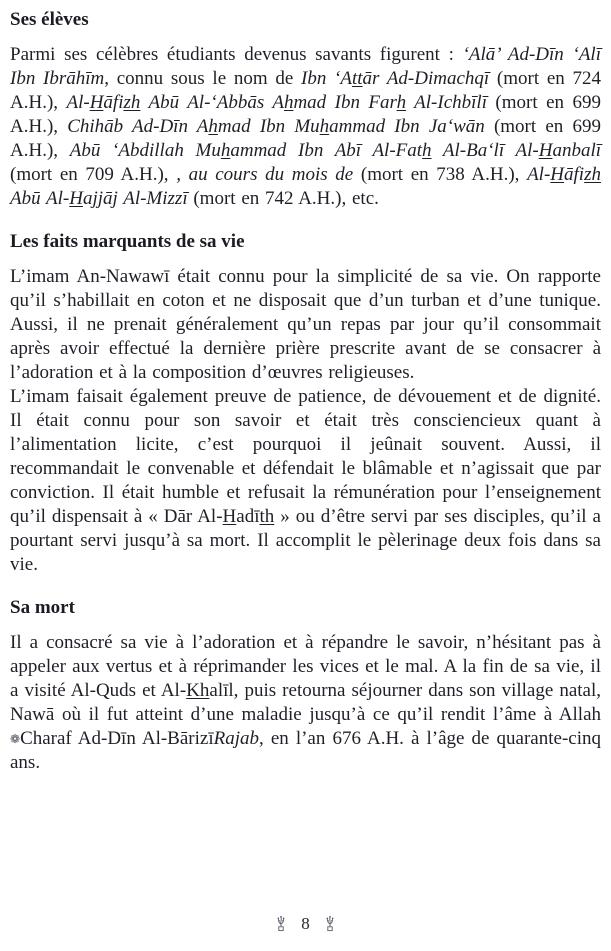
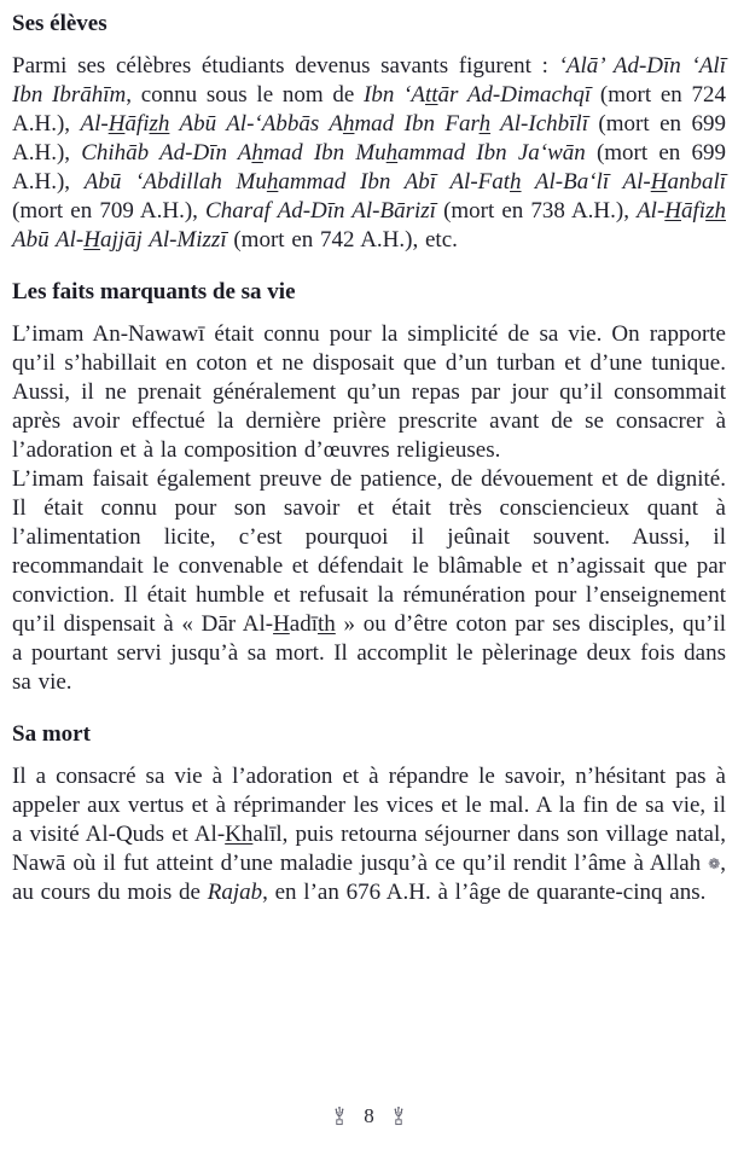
  Ses élèves
- Parmi ses célèbres étudiants devenus savants figurent : ‘Alā’ Ad-Dīn ‘Alī Ibn Ibrāhīm, connu sous le nom de Ibn ‘Attār Ad-Dimachqī (mort en 724 A.H.), Al-Hāfizh Abū Al-‘Abbās Ahmad Ibn Farh Al-Ichbīlī (mort en 699 A.H.), Chihāb Ad-Dīn Ahmad Ibn Muhammad Ibn Ja‘wān (mort en 699 A.H.), Abū ‘Abdillah Muhammad Ibn Abī Al-Fath Al-Ba‘lī Al-Hanbalī (mort en 709 A.H.), , au cours du mois de (mort en 738 A.H.), Al-Hāfizh Abū Al-Hajjāj Al-Mizzī (mort en 742 A.H.), etc.
+ Parmi ses célèbres étudiants devenus savants figurent : ‘Alā’ Ad-Dīn ‘Alī Ibn Ibrāhīm, connu sous le nom de Ibn ‘Attār Ad-Dimachqī (mort en 724 A.H.), Al-Hāfizh Abū Al-‘Abbās Ahmad Ibn Farh Al-Ichbīlī (mort en 699 A.H.), Chihāb Ad-Dīn Ahmad Ibn Muhammad Ibn Ja‘wān (mort en 699 A.H.), Abū ‘Abdillah Muhammad Ibn Abī Al-Fath Al-Ba‘lī Al-Hanbalī (mort en 709 A.H.), Charaf Ad-Dīn Al-Bārizī (mort en 738 A.H.), Al-Hāfizh Abū Al-Hajjāj Al-Mizzī (mort en 742 A.H.), etc.
  Les faits marquants de sa vie
  L’imam An-Nawawī était connu pour la simplicité de sa vie. On rapporte qu’il s’habillait en coton et ne disposait que d’un turban et d’une tunique. Aussi, il ne prenait généralement qu’un repas par jour qu’il consommait après avoir effectué la dernière prière prescrite avant de se consacrer à l’adoration et à la composition d’œuvres religieuses.
- L’imam faisait également preuve de patience, de dévouement et de dignité. Il était connu pour son savoir et était très consciencieux quant à l’alimentation licite, c’est pourquoi il jeûnait souvent. Aussi, il recommandait le convenable et défendait le blâmable et n’agissait que par conviction. Il était humble et refusait la rémunération pour l’enseignement qu’il dispensait à « Dār Al-Hadīth » ou d’être servi par ses disciples, qu’il a pourtant servi jusqu’à sa mort. Il accomplit le pèlerinage deux fois dans sa vie.
+ L’imam faisait également preuve de patience, de dévouement et de dignité. Il était connu pour son savoir et était très consciencieux quant à l’alimentation licite, c’est pourquoi il jeûnait souvent. Aussi, il recommandait le convenable et défendait le blâmable et n’agissait que par conviction. Il était humble et refusait la rémunération pour l’enseignement qu’il dispensait à « Dār Al-Hadīth » ou d’être coton par ses disciples, qu’il a pourtant servi jusqu’à sa mort. Il accomplit le pèlerinage deux fois dans sa vie.
  Sa mort
- Il a consacré sa vie à l’adoration et à répandre le savoir, n’hésitant pas à appeler aux vertus et à réprimander les vices et le mal. A la fin de sa vie, il a visité Al-Quds et Al-Khalīl, puis retourna séjourner dans son village natal, Nawā où il fut atteint d’une maladie jusqu’à ce qu’il rendit l’âme à Allah ❁Charaf Ad-Dīn Al-BārizīRajab, en l’an 676 A.H. à l’âge de quarante-cinq ans.
+ Il a consacré sa vie à l’adoration et à répandre le savoir, n’hésitant pas à appeler aux vertus et à réprimander les vices et le mal. A la fin de sa vie, il a visité Al-Quds et Al-Khalīl, puis retourna séjourner dans son village natal, Nawā où il fut atteint d’une maladie jusqu’à ce qu’il rendit l’âme à Allah ❁, au cours du mois de Rajab, en l’an 676 A.H. à l’âge de quarante-cinq ans.
  8
